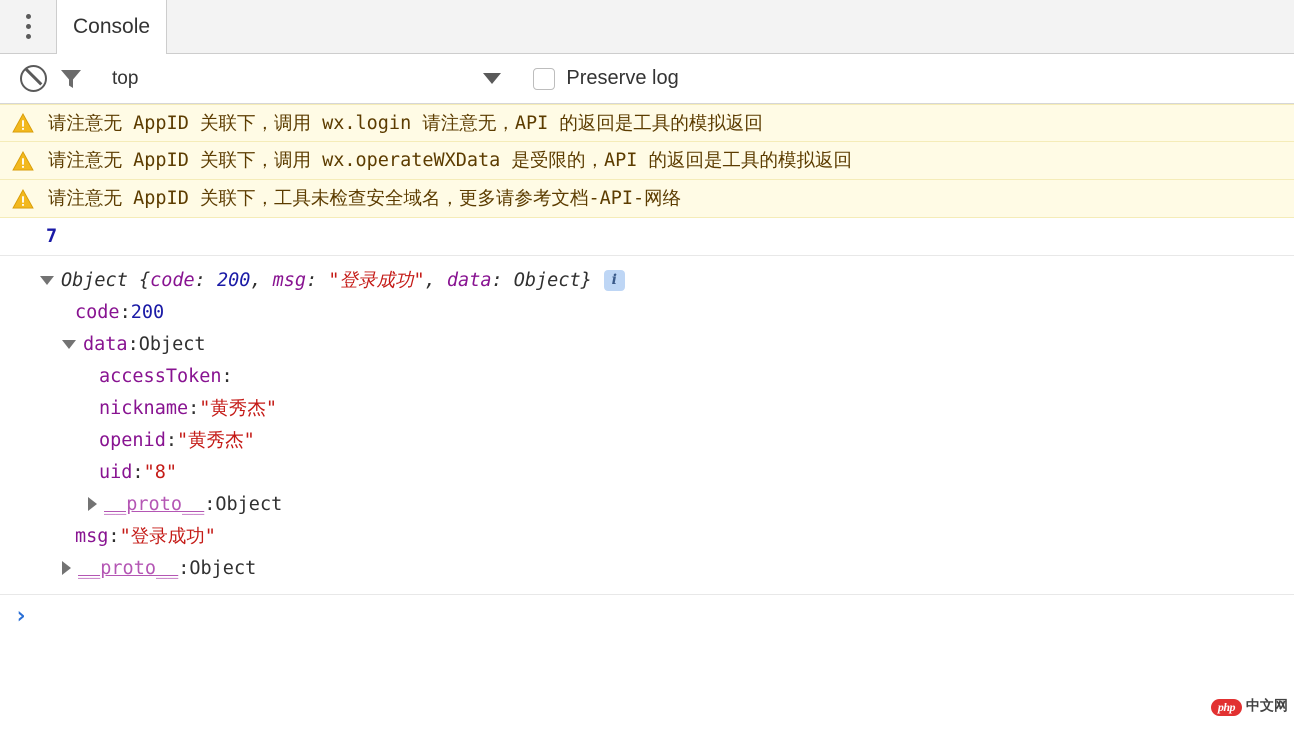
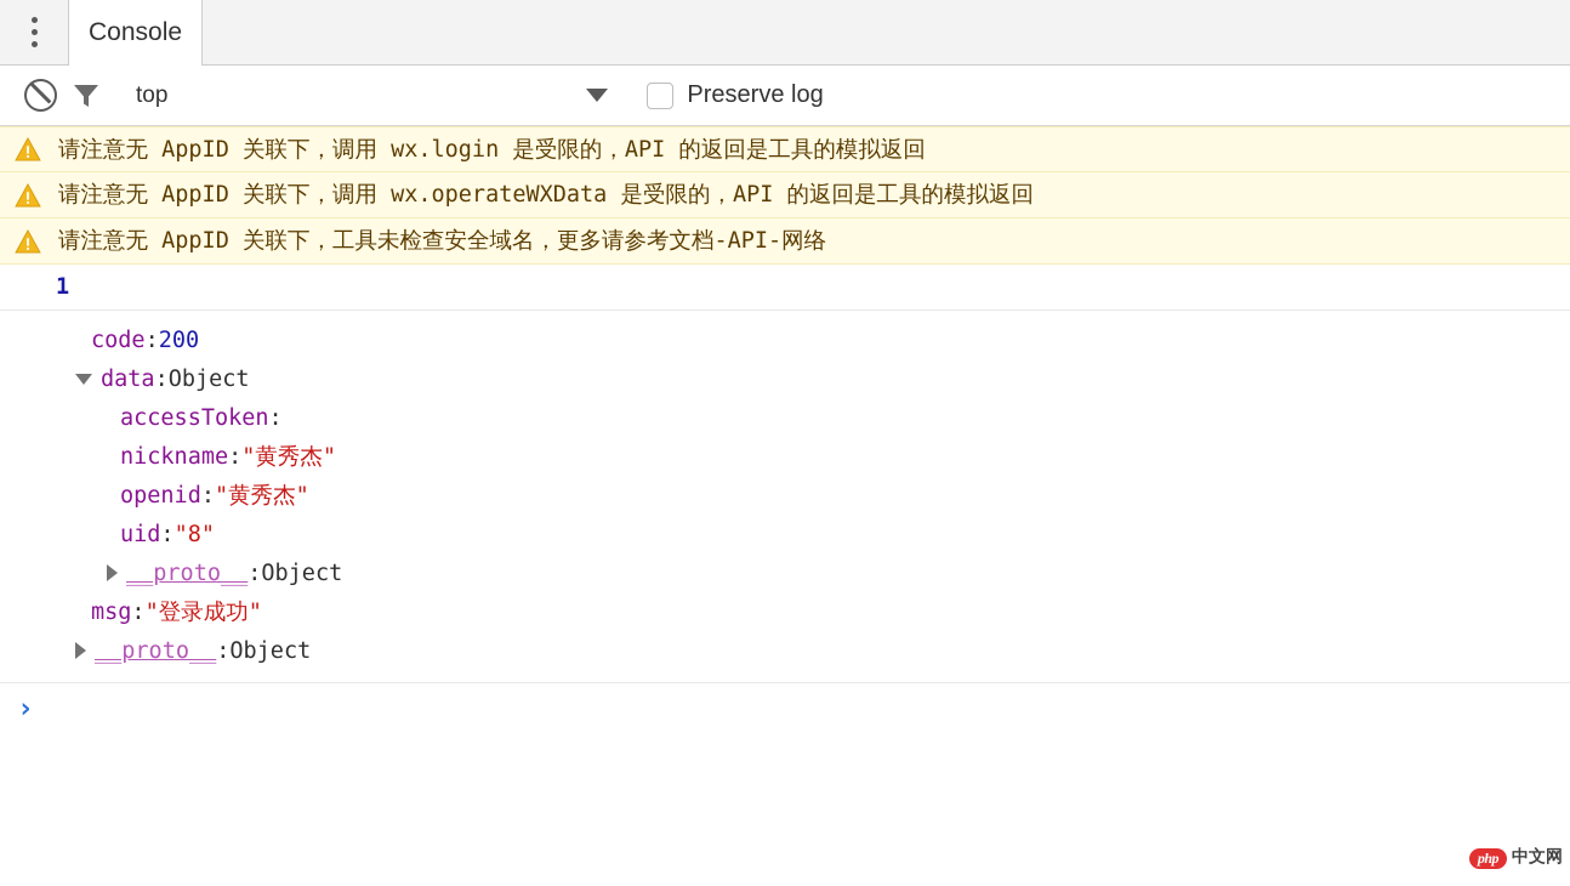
  Console
  top
  Preserve log
- 请注意无 AppID 关联下，调用 wx.login 请注意无，API 的返回是工具的模拟返回
+ 请注意无 AppID 关联下，调用 wx.login 是受限的，API 的返回是工具的模拟返回
  请注意无 AppID 关联下，调用 wx.operateWXData 是受限的，API 的返回是工具的模拟返回
  请注意无 AppID 关联下，工具未检查安全域名，更多请参考文档-API-网络
- 7
+ 1
- Object {code: 200, msg: "登录成功", data: Object}
- i
  code
  :
  200
  data
  :
  Object
  accessToken
  :
  nickname
  :
  "黄秀杰"
  openid
  :
  "黄秀杰"
  uid
  :
  "8"
  __proto__
  :
  Object
  msg
  :
  "登录成功"
  __proto__
  :
  Object
  ›
  php
  中文网
